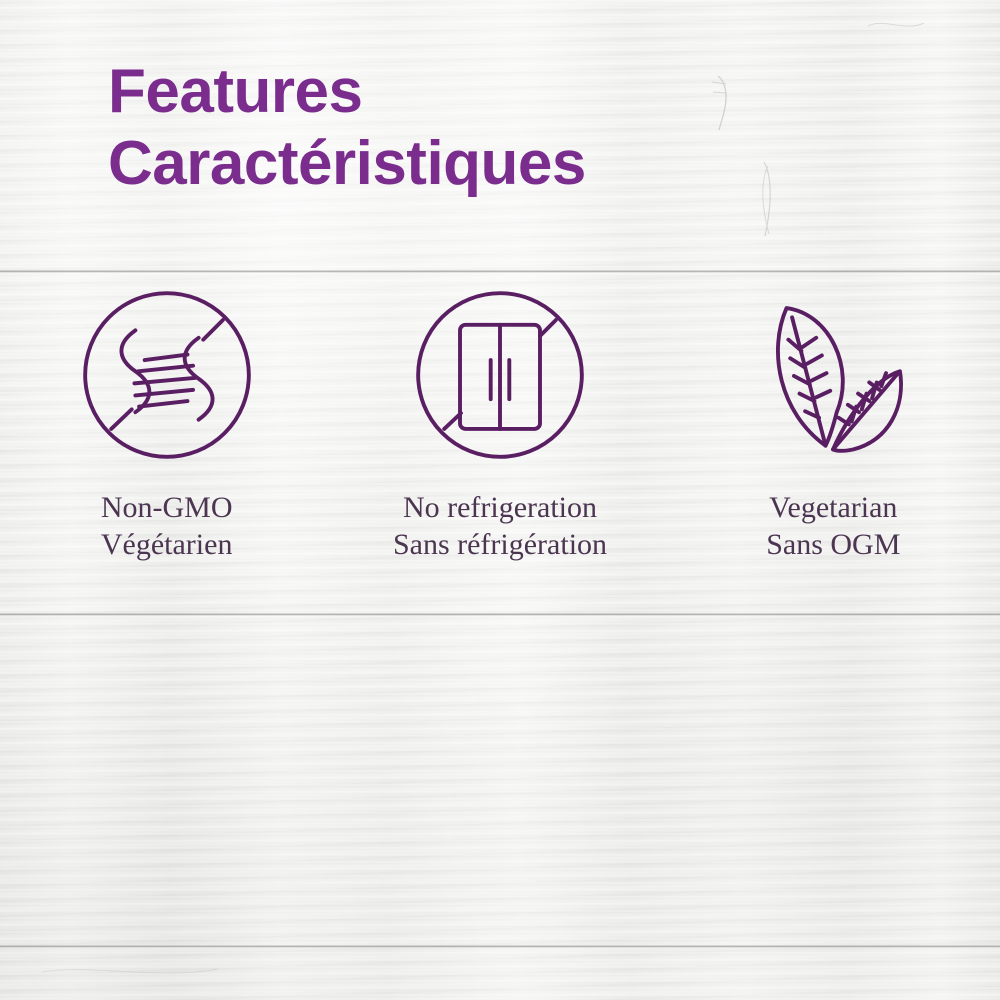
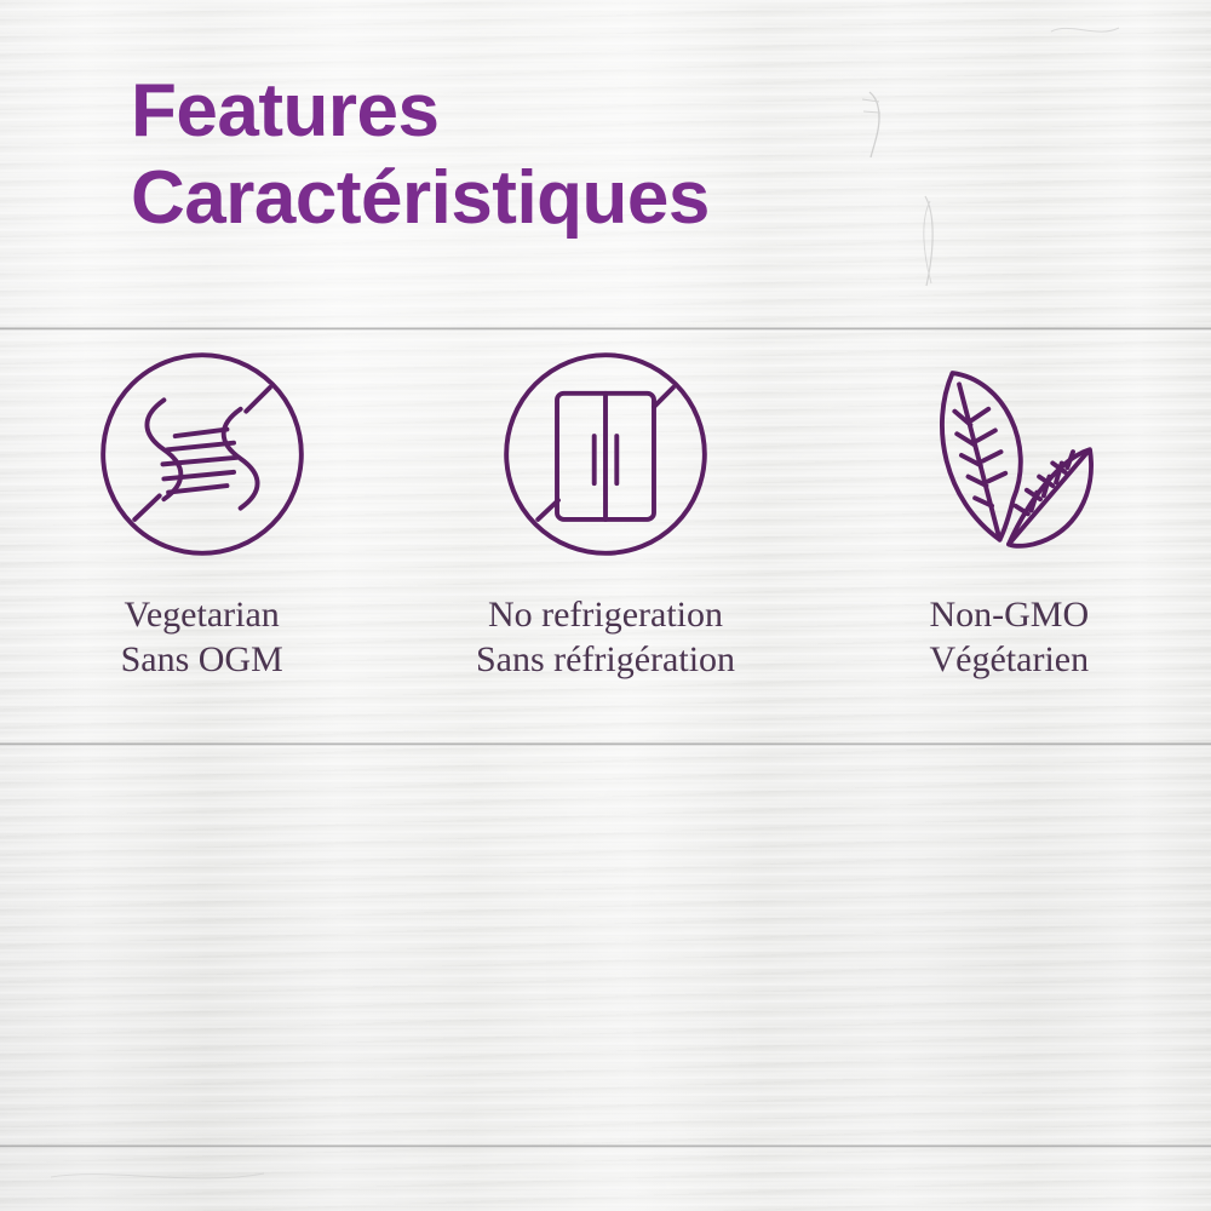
  Features
  Caractéristiques
- Non-GMO
+ Vegetarian
- Végétarien
+ Sans OGM
  No refrigeration
  Sans réfrigération
- Vegetarian
+ Non-GMO
- Sans OGM
+ Végétarien
